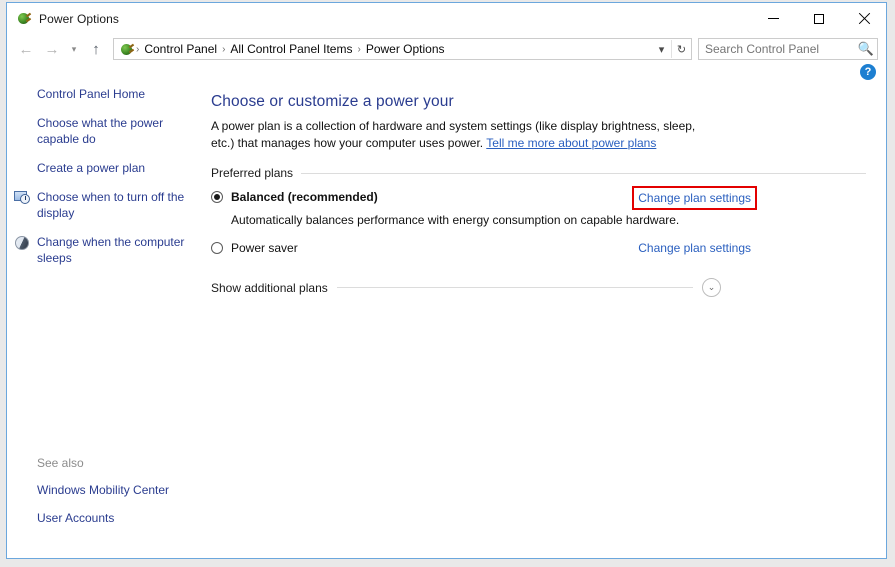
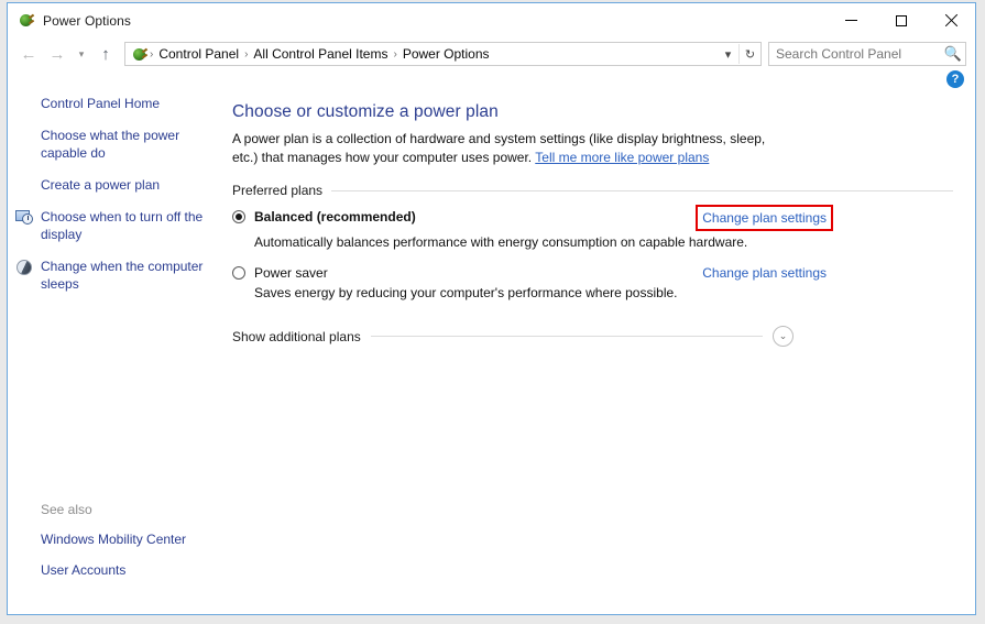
  Power Options
  ←
  →
  ▾
  ↑
  ›
  Control Panel
  ›
  All Control Panel Items
  ›
  Power Options
  ▾
  ↻
  Search Control Panel
  🔍
  ?
  Control Panel Home
  Choose what the power capable do
  Create a power plan
  Choose when to turn off the display
  Change when the computer sleeps
  See also
  Windows Mobility Center
  User Accounts
- Choose or customize a power your
+ Choose or customize a power plan
- A power plan is a collection of hardware and system settings (like display brightness, sleep, etc.) that manages how your computer uses power. Tell me more about power plans
+ A power plan is a collection of hardware and system settings (like display brightness, sleep, etc.) that manages how your computer uses power. Tell me more like power plans
  Preferred plans
  Balanced (recommended)
  Change plan settings
  Automatically balances performance with energy consumption on capable hardware.
  Power saver
  Change plan settings
+ Saves energy by reducing your computer's performance where possible.
  Show additional plans
  ⌄
